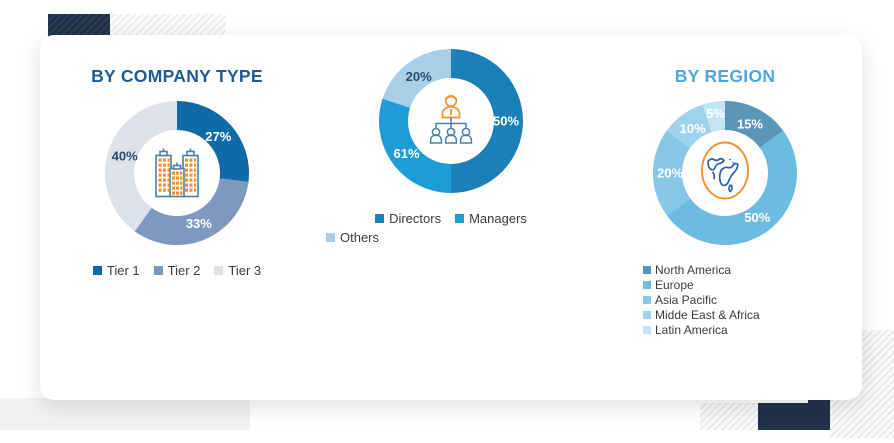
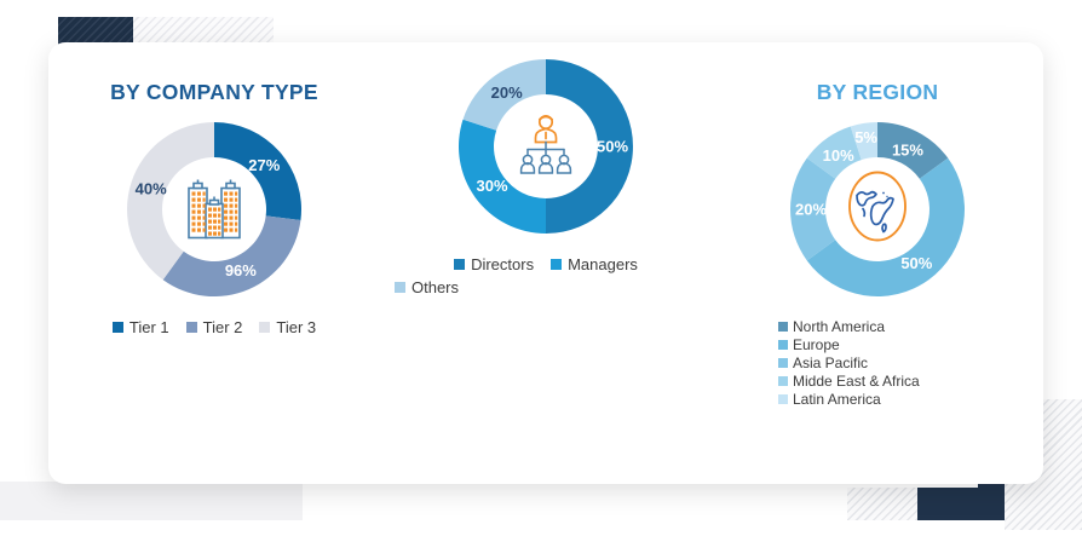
  BY COMPANY TYPE
  27%
- 33%
+ 96%
  40%
  Tier 1
  Tier 2
  Tier 3
  50%
- 61%
+ 30%
  20%
  Directors
  Managers
  Others
  BY REGION
  15%
  50%
  20%
  10%
  5%
  North America
  Europe
  Asia Pacific
  Midde East & Africa
  Latin America
